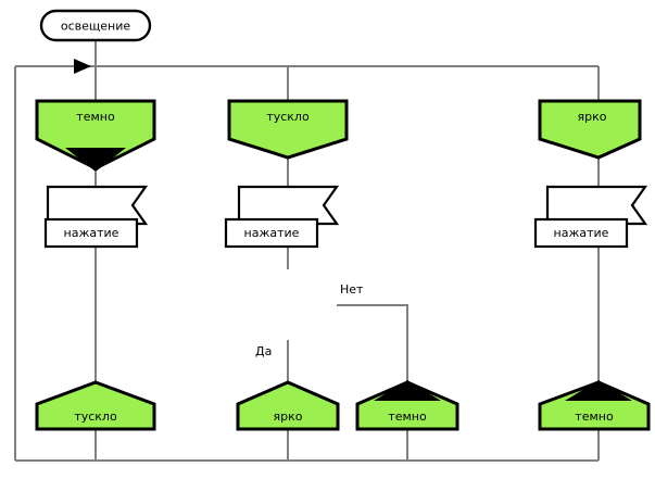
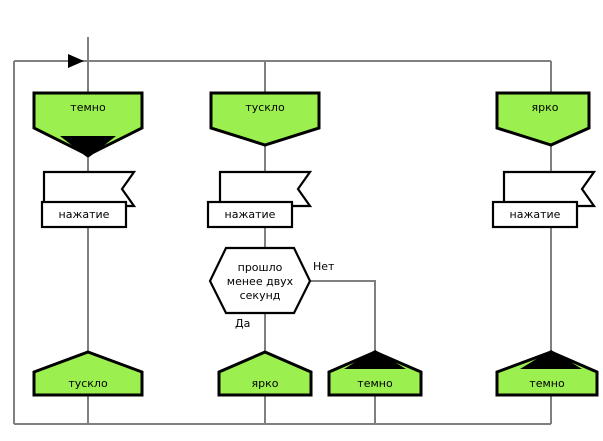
- освещение
  темно
  тускло
  ярко
  нажатие
  нажатие
  нажатие
+ прошло
+ менее двух
+ секунд
  Нет
  Да
  тускло
  ярко
  темно
  темно
